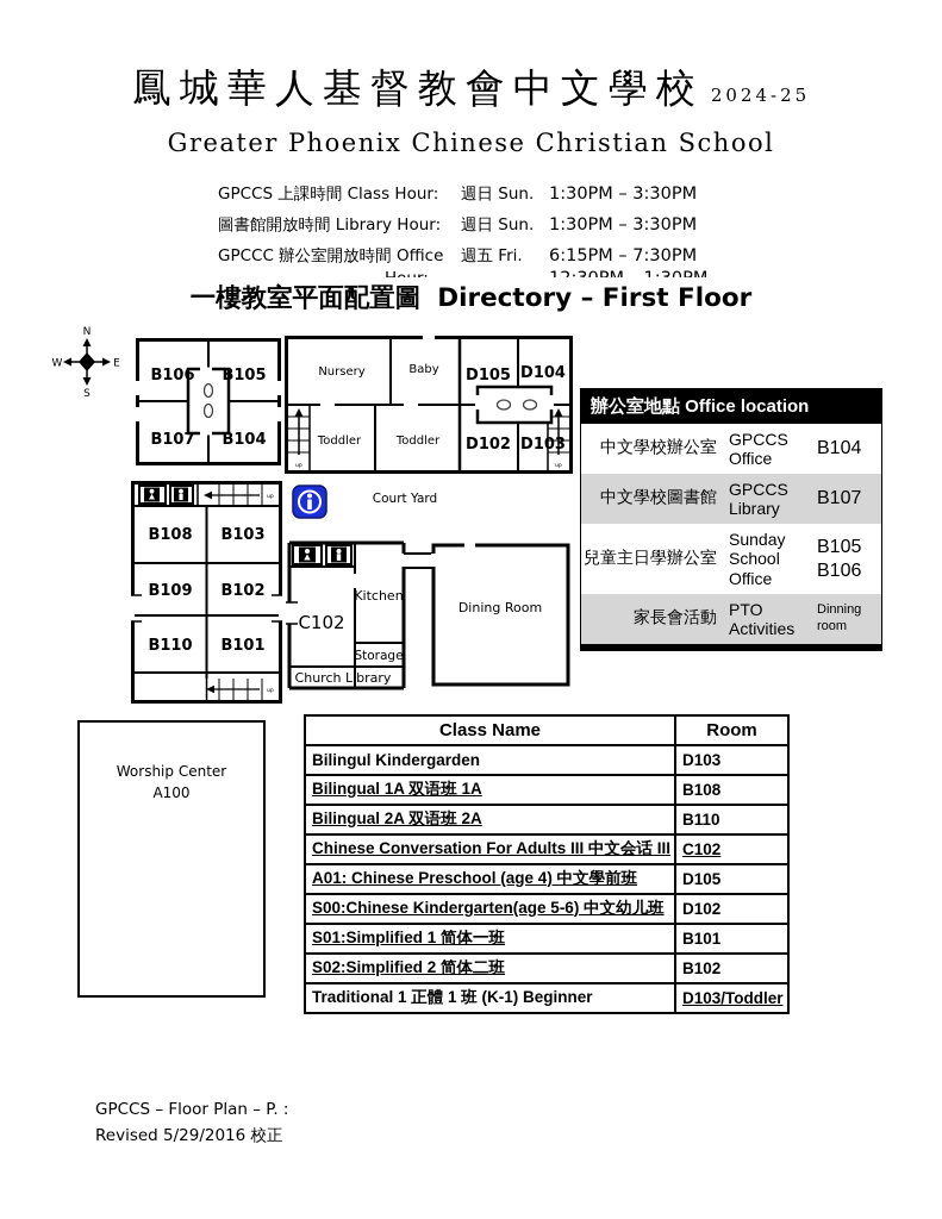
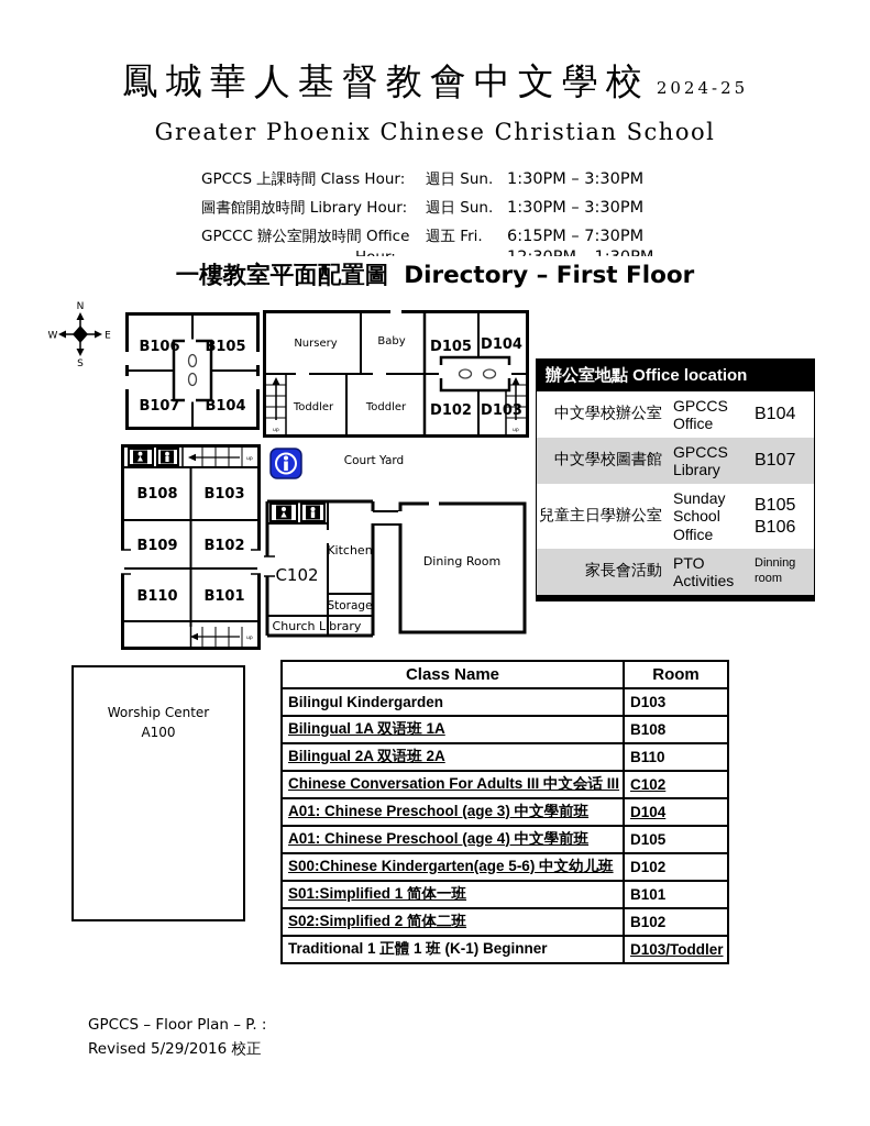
  鳳城華人基督教會中文學校 2024-25
  Greater Phoenix Chinese Christian School
  GPCCS 上課時間 Class Hour:
  週日 Sun.
  1:30PM – 3:30PM
  圖書館開放時間 Library Hour:
  週日 Sun.
  1:30PM – 3:30PM
  GPCCC 辦公室開放時間 Office
  週五 Fri.
  6:15PM – 7:30PM
  一樓教室平面配置圖 Directory – First Floor
  N
  S
  W
  E
  B106
  B105
  B107
  B104
  Nursery
  Baby
  D105
  D104
  Toddler
  Toddler
  D102
  D103
  辦公室地點 Office location
  中文學校辦公室
  GPCCS Office
  B104
  中文學校圖書館
  GPCCS Library
  B107
  兒童主日學辦公室
  Sunday School Office
  B105
  B106
  家長會活動
  PTO Activities
  Dinning room
  B108
  B103
  B109
  B102
  B110
  B101
  Court Yard
  Kitchen
  C102
  Dining Room
  Storage
  Church Library
  Worship Center
  A100
  Class Name	Room
  Bilingul Kindergarden	D103
  Bilingual 1A 双语班 1A	B108
  Bilingual 2A 双语班 2A	B110
  Chinese Conversation For Adults III 中文会话 III	C102
+ A01: Chinese Preschool (age 3) 中文學前班	D104
  A01: Chinese Preschool (age 4) 中文學前班	D105
  S00:Chinese Kindergarten(age 5-6) 中文幼儿班	D102
  S01:Simplified 1 简体一班	B101
  S02:Simplified 2 简体二班	B102
  Traditional 1 正體 1 班 (K-1) Beginner	D103/Toddler
  GPCCS – Floor Plan – P. :
  Revised 5/29/2016 校正
